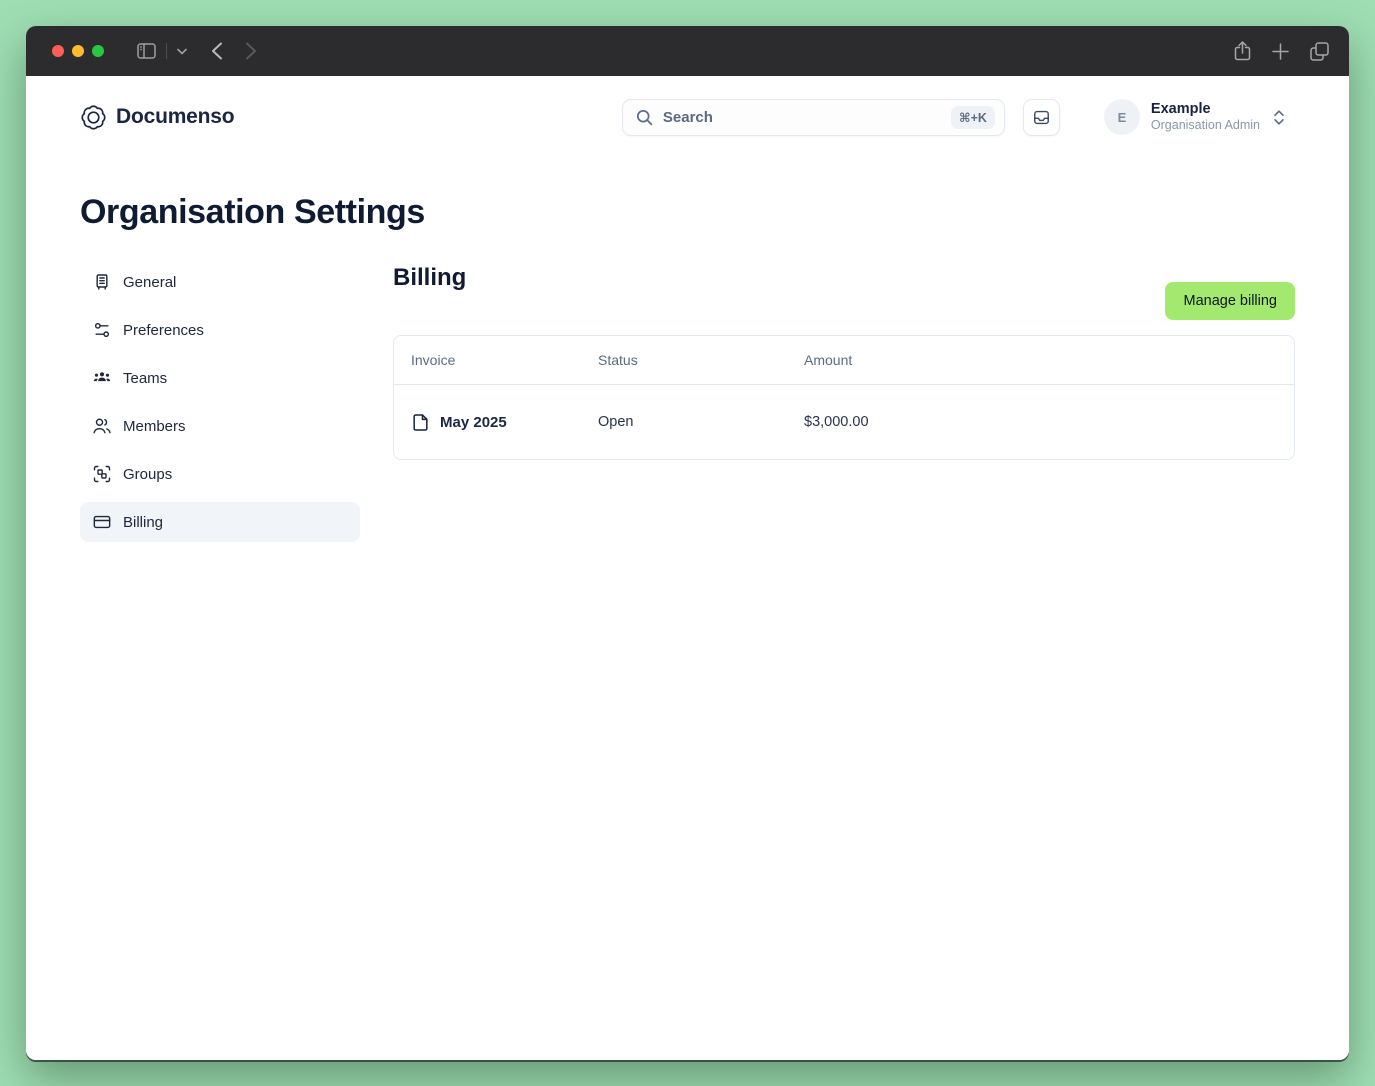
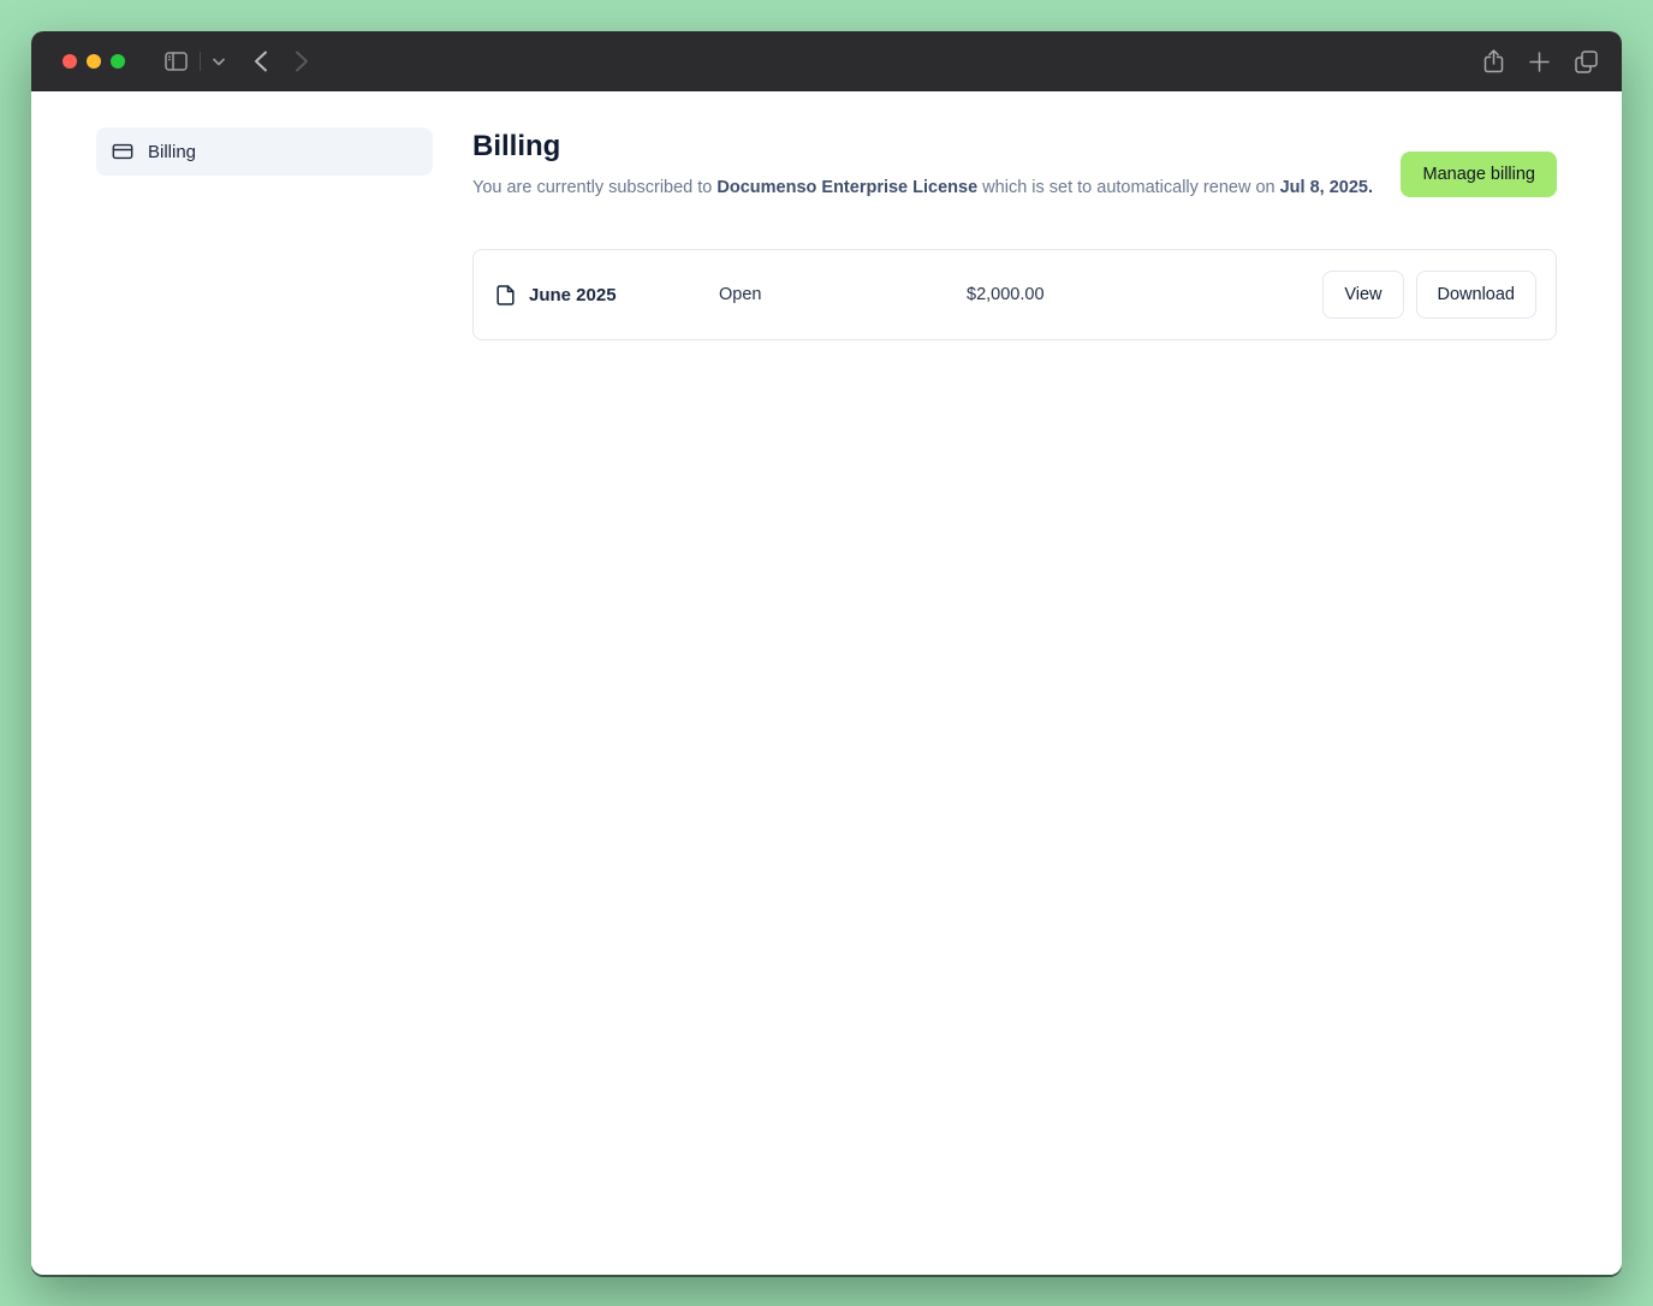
- Documenso
- Search
- ⌘+K
- E
- Example
- Organisation Admin
- Organisation Settings
- General
- Preferences
- Teams
- Members
- Groups
  Billing
  Billing
+ You are currently subscribed to Documenso Enterprise License which is set to automatically renew on Jul 8, 2025.
  Manage billing
- Invoice
- Status
- Amount
- May 2025
+ June 2025
  Open
- $3,000.00
+ $2,000.00
+ View
+ Download
